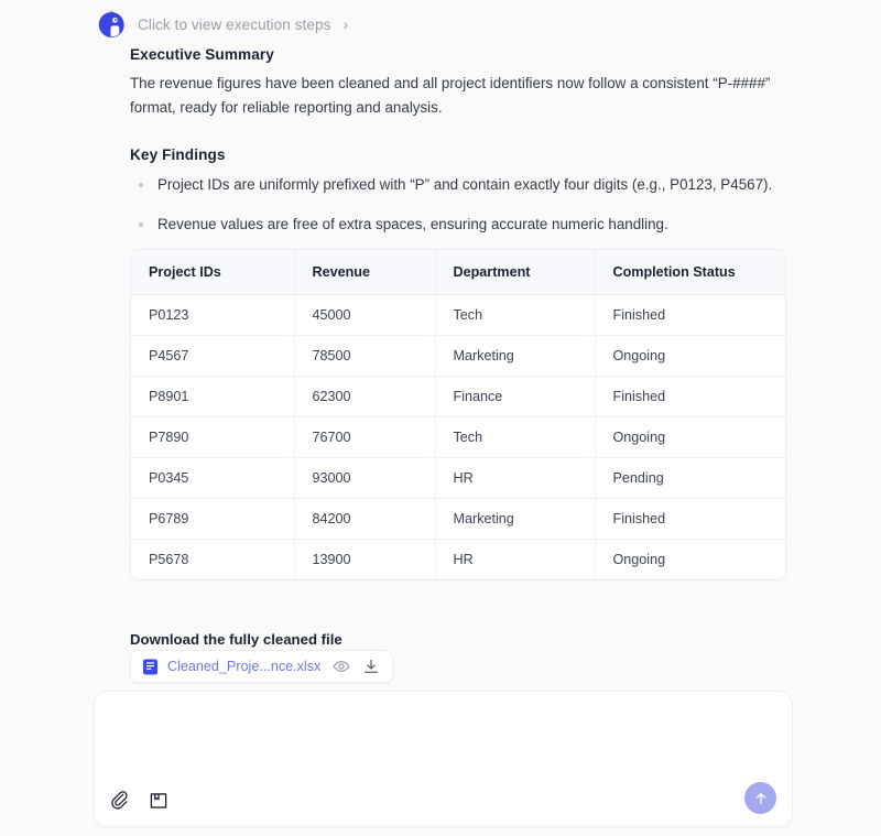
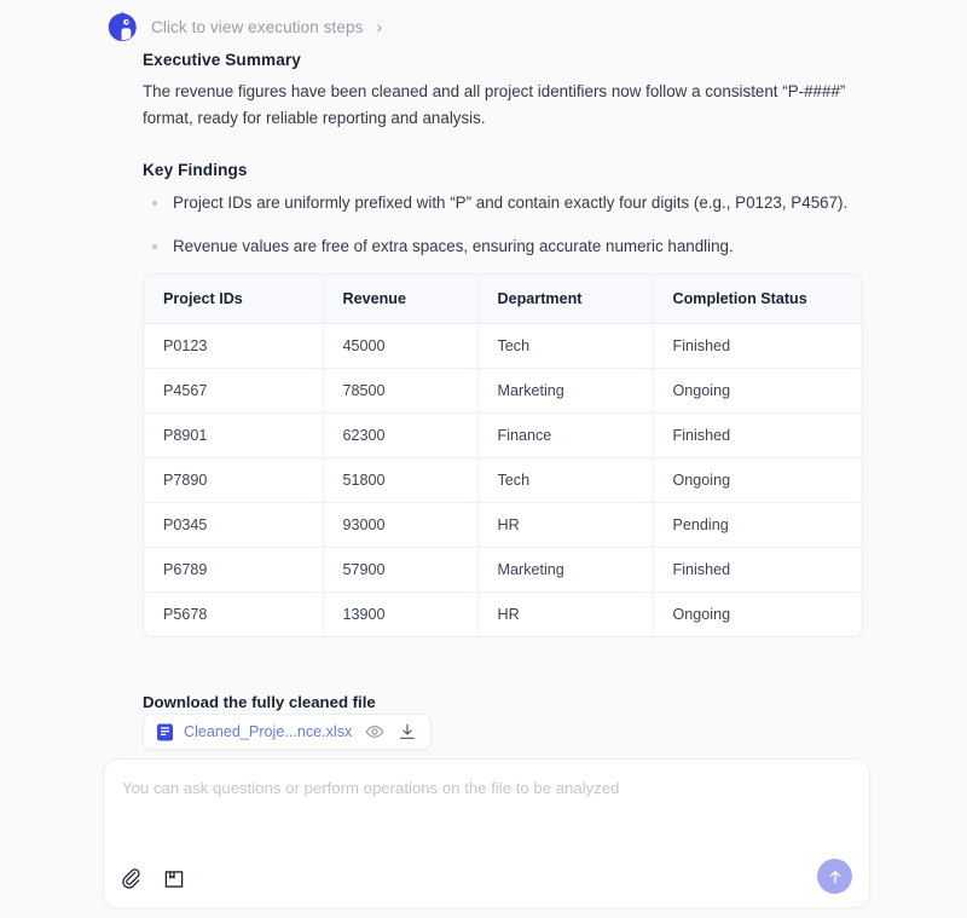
  Click to view execution steps
  ›
  Executive Summary
  The revenue figures have been cleaned and all project identifiers now follow a consistent “P-####” format, ready for reliable reporting and analysis.
  Key Findings
  Project IDs are uniformly prefixed with “P” and contain exactly four digits (e.g., P0123, P4567).
  Revenue values are free of extra spaces, ensuring accurate numeric handling.
  Project IDs	Revenue	Department	Completion Status
  P0123	45000	Tech	Finished
  P4567	78500	Marketing	Ongoing
  P8901	62300	Finance	Finished
- P7890	76700	Tech	Ongoing
+ P7890	51800	Tech	Ongoing
  P0345	93000	HR	Pending
- P6789	84200	Marketing	Finished
+ P6789	57900	Marketing	Finished
  P5678	13900	HR	Ongoing
  Download the fully cleaned file
  Cleaned_Proje...nce.xlsx
+ You can ask questions or perform operations on the file to be analyzed
